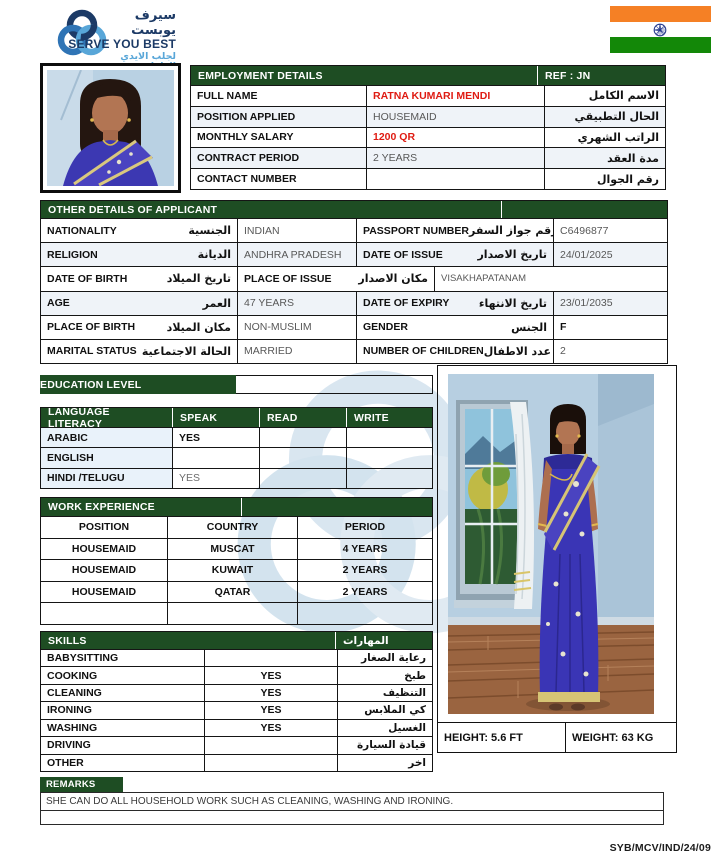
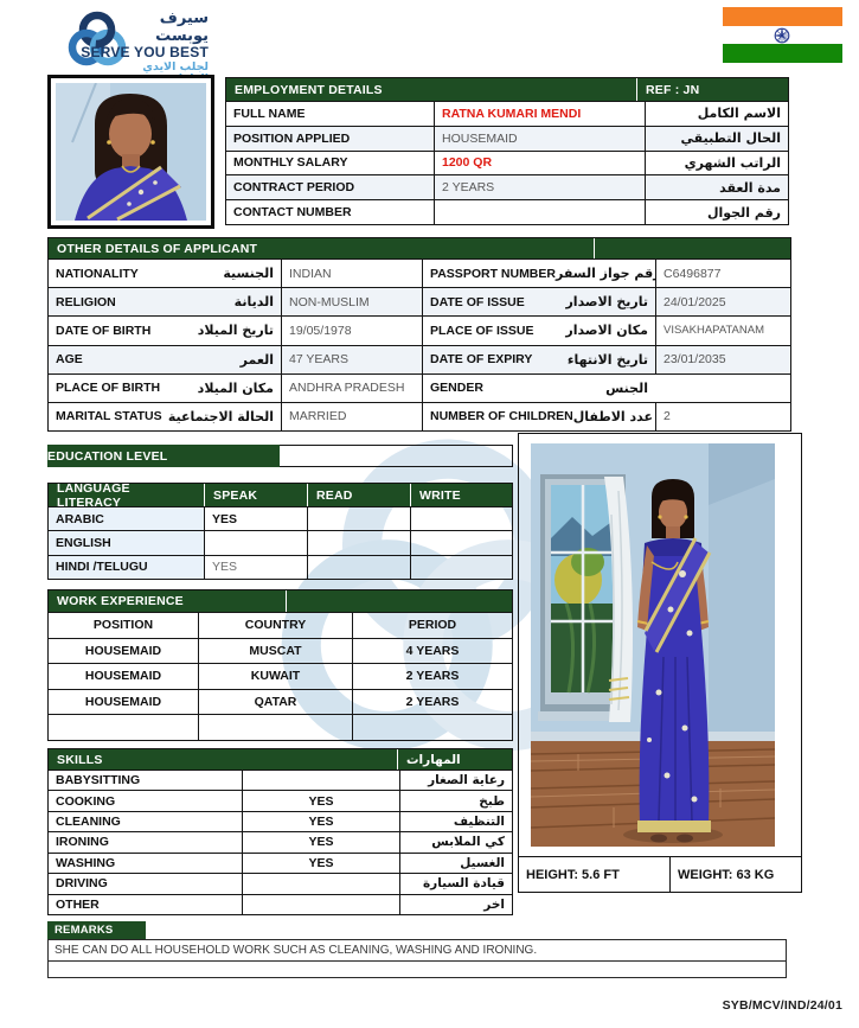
  سيرف يوبست
  SERVE YOU BEST
  EMPLOYMENT DETAILS
  REF : JN
  FULL NAME
  RATNA KUMARI MENDI
  الاسم الكامل
  POSITION APPLIED
  HOUSEMAID
  الحال التطبيقي
  MONTHLY SALARY
  1200 QR
  الراتب الشهري
  CONTRACT PERIOD
  2 YEARS
  مدة العقد
  CONTACT NUMBER
  رقم الجوال
  OTHER DETAILS OF APPLICANT
  NATIONALITY
  الجنسية
  INDIAN
  PASSPORT NUMBER
  قم جواز السفر
  C6496877
  RELIGION
  الديانة
- ANDHRA PRADESH
+ NON-MUSLIM
  DATE OF ISSUE
  تاريخ الاصدار
  24/01/2025
  DATE OF BIRTH
  تاريخ الميلاد
+ 19/05/1978
  PLACE OF ISSUE
  مكان الاصدار
  VISAKHAPATANAM
  AGE
  العمر
  47 YEARS
  DATE OF EXPIRY
  تاريخ الانتهاء
  23/01/2035
  PLACE OF BIRTH
  مكان الميلاد
- NON-MUSLIM
+ ANDHRA PRADESH
  GENDER
  الجنس
- F
  MARITAL STATUS
  الحالة الاجتماعية
  MARRIED
  NUMBER OF CHILDREN
  عدد الاطفال
  2
  EDUCATION LEVEL
  LANGUAGE LITERACY
  SPEAK
  READ
  WRITE
  ARABIC
  YES
  ENGLISH
  HINDI /TELUGU
  YES
  WORK EXPERIENCE
  POSITION
  COUNTRY
  PERIOD
  HOUSEMAID
  MUSCAT
  4 YEARS
  HOUSEMAID
  KUWAIT
  2 YEARS
  HOUSEMAID
  QATAR
  2 YEARS
  SKILLS
  المهارات
  BABYSITTING
  رعاية الصغار
  COOKING
  YES
  طبخ
  CLEANING
  YES
  التنظيف
  IRONING
  YES
  كي الملابس
  WASHING
  YES
  الغسيل
  DRIVING
  قيادة السيارة
  OTHER
  اخر
  HEIGHT: 5.6 FT
  WEIGHT: 63 KG
  REMARKS
  SHE CAN DO ALL HOUSEHOLD WORK SUCH AS CLEANING, WASHING AND IRONING.
- SYB/MCV/IND/24/09
+ SYB/MCV/IND/24/01
